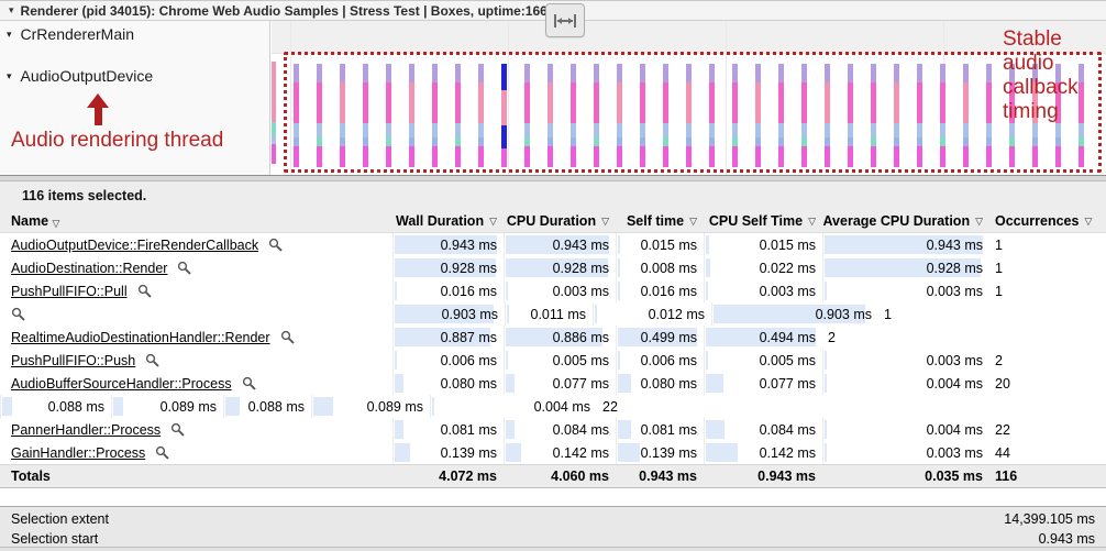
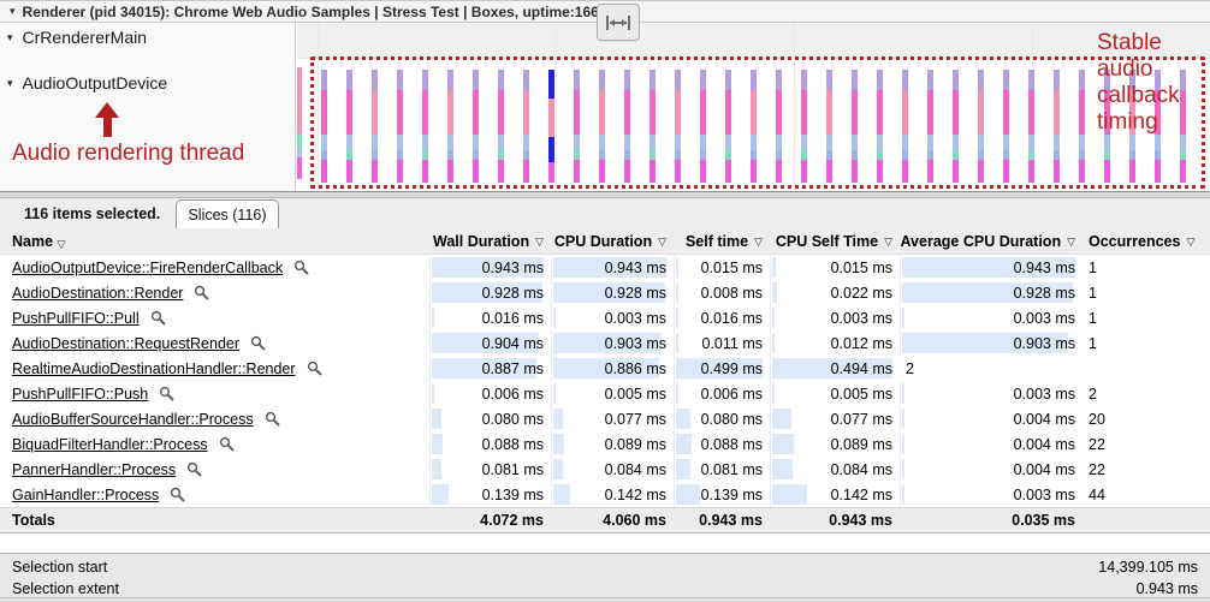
  ▾
  Renderer (pid 34015): Chrome Web Audio Samples | Stress Test | Boxes, uptime:166
  ▾
  CrRendererMain
  ▾
  AudioOutputDevice
  Audio rendering thread
  Stable audio callback timing
  116 items selected.
+ Slices (116)
  Name ▽
  Wall Duration
  ▽
  CPU Duration
  ▽
  Self time
  ▽
  CPU Self Time
  ▽
  Average CPU Duration
  ▽
  Occurrences
  ▽
  AudioOutputDevice::FireRenderCallback
  0.943 ms
  0.943 ms
  0.015 ms
  0.015 ms
  0.943 ms
  1
  AudioDestination::Render
  0.928 ms
  0.928 ms
  0.008 ms
  0.022 ms
  0.928 ms
  1
  PushPullFIFO::Pull
  0.016 ms
  0.003 ms
  0.016 ms
  0.003 ms
  0.003 ms
  1
+ AudioDestination::RequestRender
+ 0.904 ms
  0.903 ms
  0.011 ms
  0.012 ms
  0.903 ms
  1
  RealtimeAudioDestinationHandler::Render
  0.887 ms
  0.886 ms
  0.499 ms
  0.494 ms
  2
  PushPullFIFO::Push
  0.006 ms
  0.005 ms
  0.006 ms
  0.005 ms
  0.003 ms
  2
  AudioBufferSourceHandler::Process
  0.080 ms
  0.077 ms
  0.080 ms
  0.077 ms
  0.004 ms
  20
+ BiquadFilterHandler::Process
  0.088 ms
  0.089 ms
  0.088 ms
  0.089 ms
  0.004 ms
  22
  PannerHandler::Process
  0.081 ms
  0.084 ms
  0.081 ms
  0.084 ms
  0.004 ms
  22
  GainHandler::Process
  0.139 ms
  0.142 ms
  0.139 ms
  0.142 ms
  0.003 ms
  44
  Totals
  4.072 ms
  4.060 ms
  0.943 ms
  0.943 ms
  0.035 ms
- 116
- Selection extent
+ Selection start
  14,399.105 ms
- Selection start
+ Selection extent
  0.943 ms
